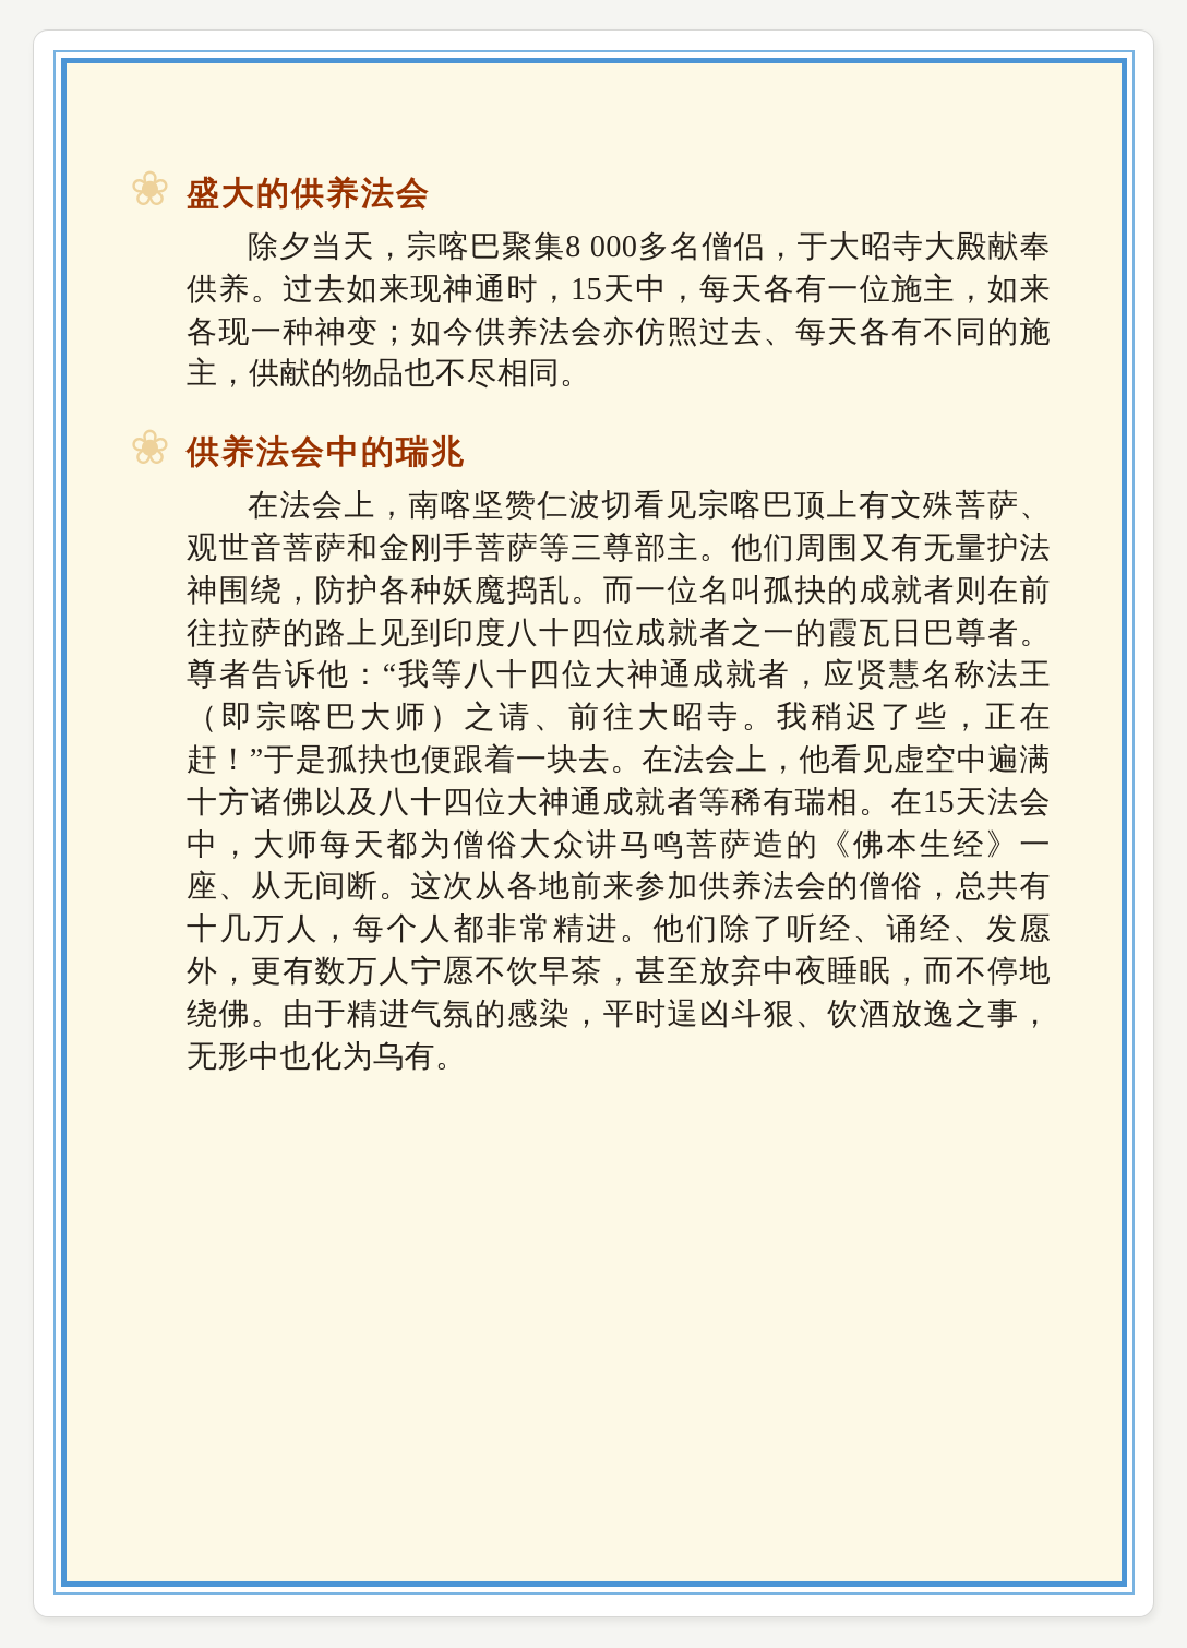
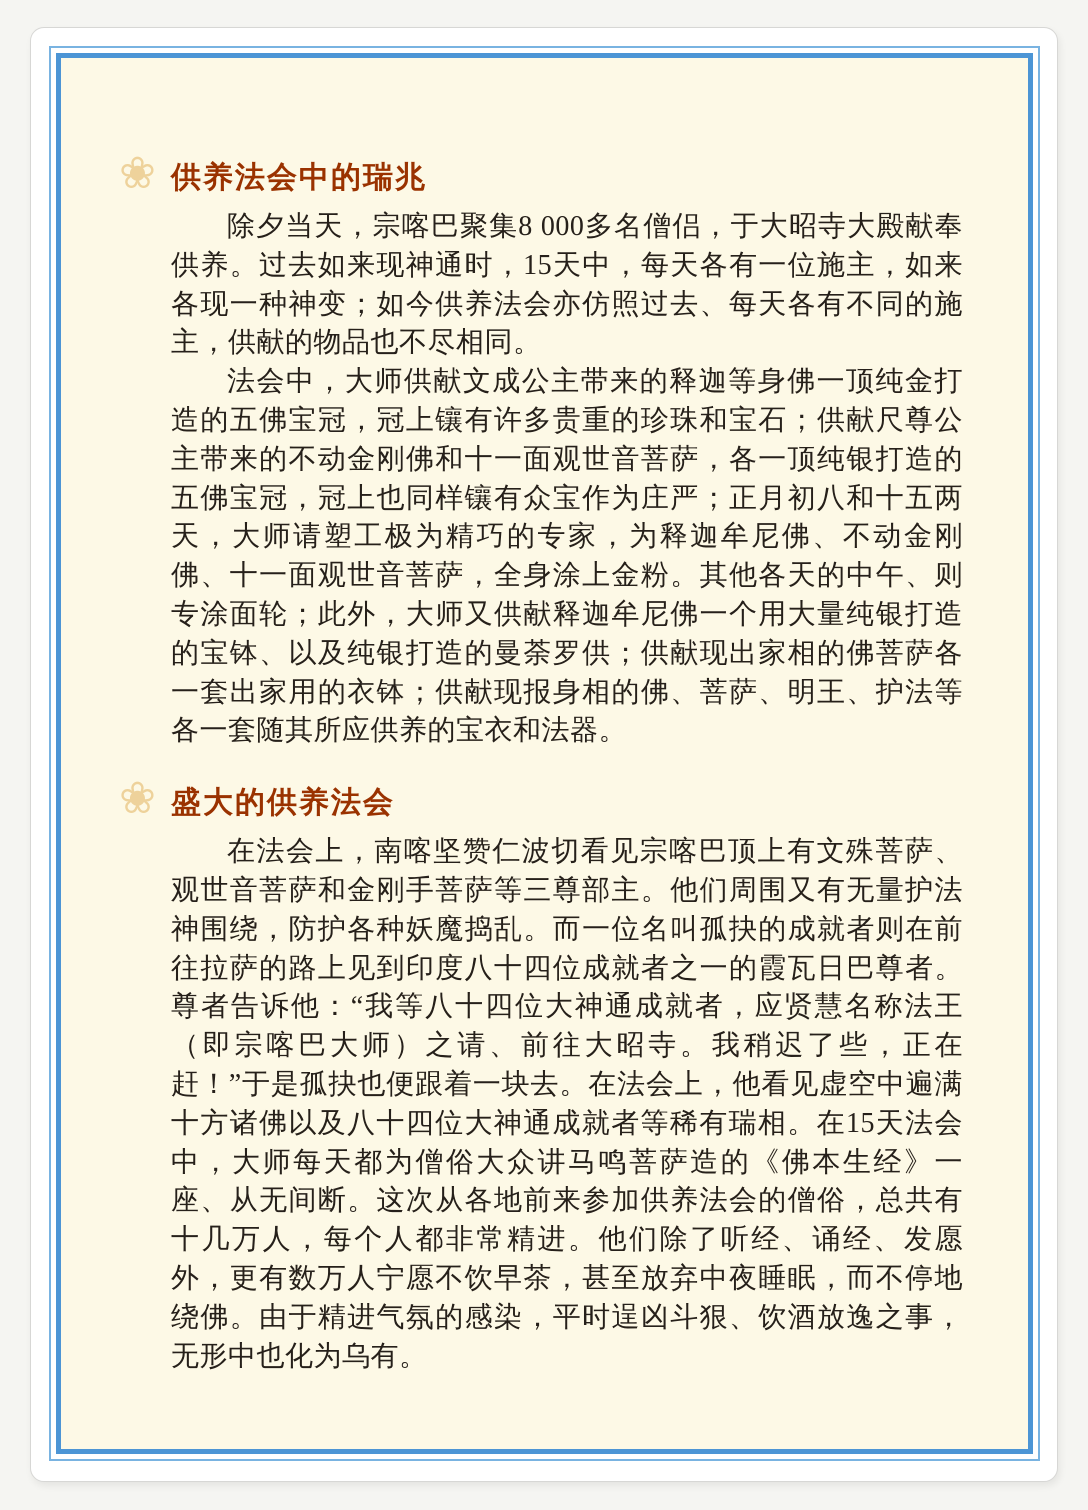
  ❀
- 盛大的供养法会
+ 供养法会中的瑞兆
  除夕当天，宗喀巴聚集8 000多名僧侣，于大昭寺大殿献奉供养。过去如来现神通时，15天中，每天各有一位施主，如来各现一种神变；如今供养法会亦仿照过去、每天各有不同的施主，供献的物品也不尽相同。
+ 法会中，大师供献文成公主带来的释迦等身佛一顶纯金打造的五佛宝冠，冠上镶有许多贵重的珍珠和宝石；供献尺尊公主带来的不动金刚佛和十一面观世音菩萨，各一顶纯银打造的五佛宝冠，冠上也同样镶有众宝作为庄严；正月初八和十五两天，大师请塑工极为精巧的专家，为释迦牟尼佛、不动金刚佛、十一面观世音菩萨，全身涂上金粉。其他各天的中午、则专涂面轮；此外，大师又供献释迦牟尼佛一个用大量纯银打造的宝钵、以及纯银打造的曼荼罗供；供献现出家相的佛菩萨各一套出家用的衣钵；供献现报身相的佛、菩萨、明王、护法等各一套随其所应供养的宝衣和法器。
  ❀
- 供养法会中的瑞兆
+ 盛大的供养法会
  在法会上，南喀坚赞仁波切看见宗喀巴顶上有文殊菩萨、观世音菩萨和金刚手菩萨等三尊部主。他们周围又有无量护法神围绕，防护各种妖魔捣乱。而一位名叫孤抉的成就者则在前往拉萨的路上见到印度八十四位成就者之一的霞瓦日巴尊者。尊者告诉他：“我等八十四位大神通成就者，应贤慧名称法王（即宗喀巴大师）之请、前往大昭寺。我稍迟了些，正在赶！”于是孤抉也便跟着一块去。在法会上，他看见虚空中遍满十方诸佛以及八十四位大神通成就者等稀有瑞相。在15天法会中，大师每天都为僧俗大众讲马鸣菩萨造的《佛本生经》一座、从无间断。这次从各地前来参加供养法会的僧俗，总共有十几万人，每个人都非常精进。他们除了听经、诵经、发愿外，更有数万人宁愿不饮早茶，甚至放弃中夜睡眠，而不停地绕佛。由于精进气氛的感染，平时逞凶斗狠、饮酒放逸之事，无形中也化为乌有。
